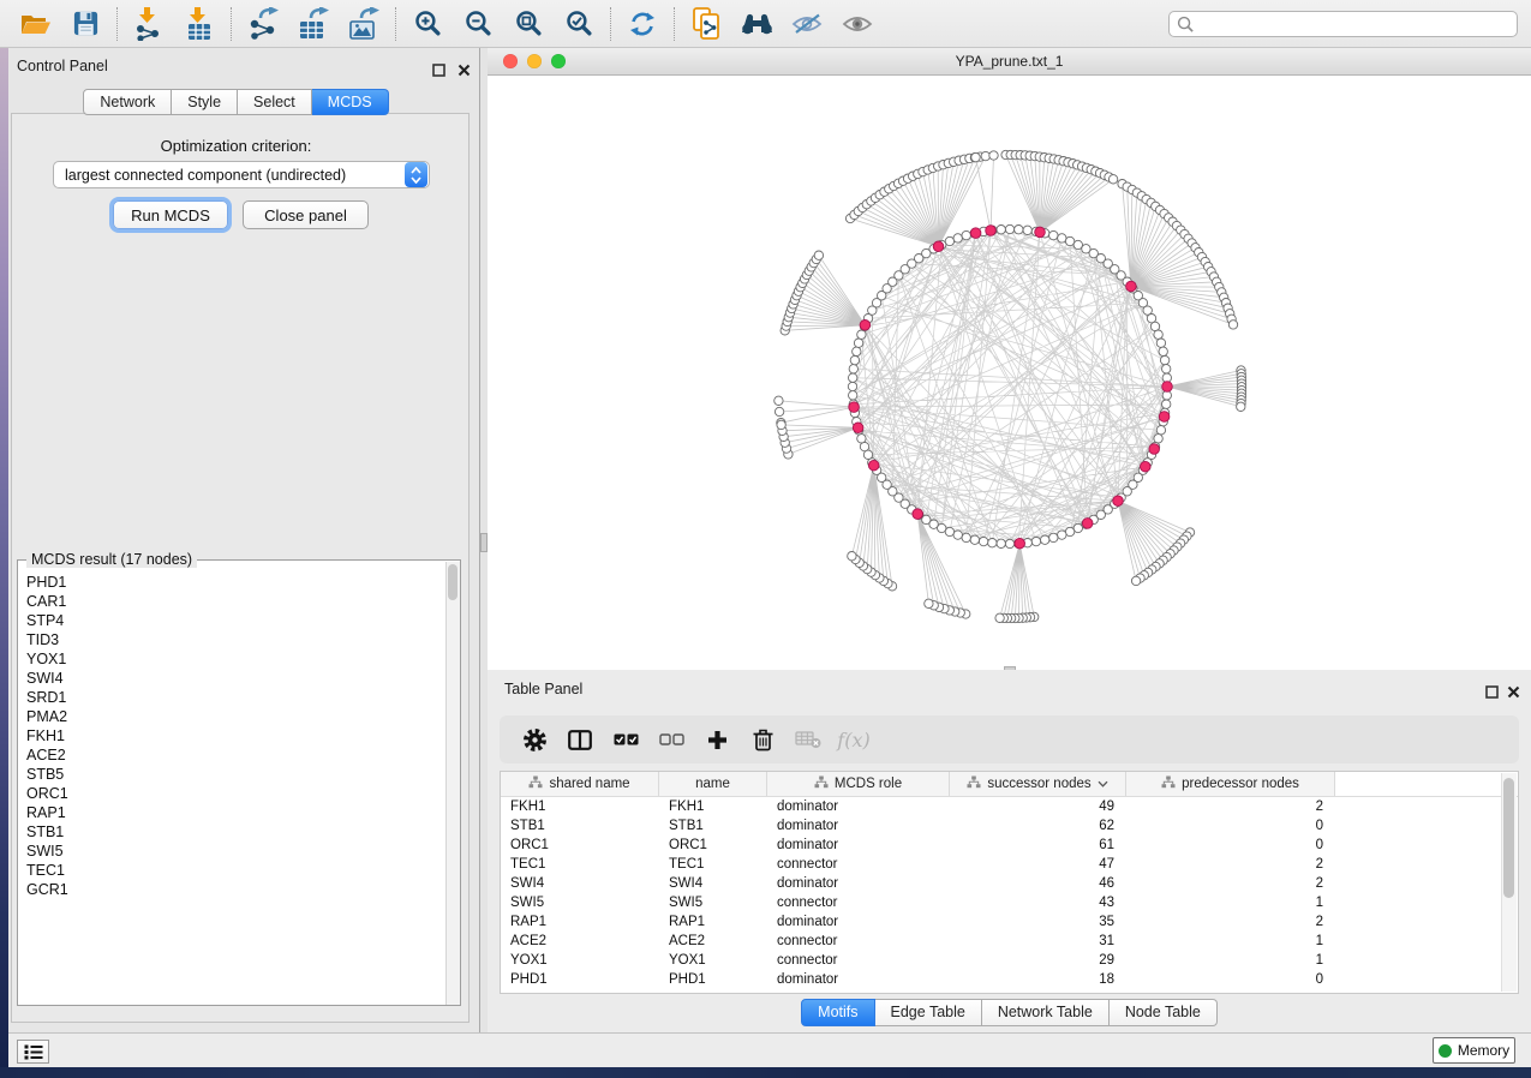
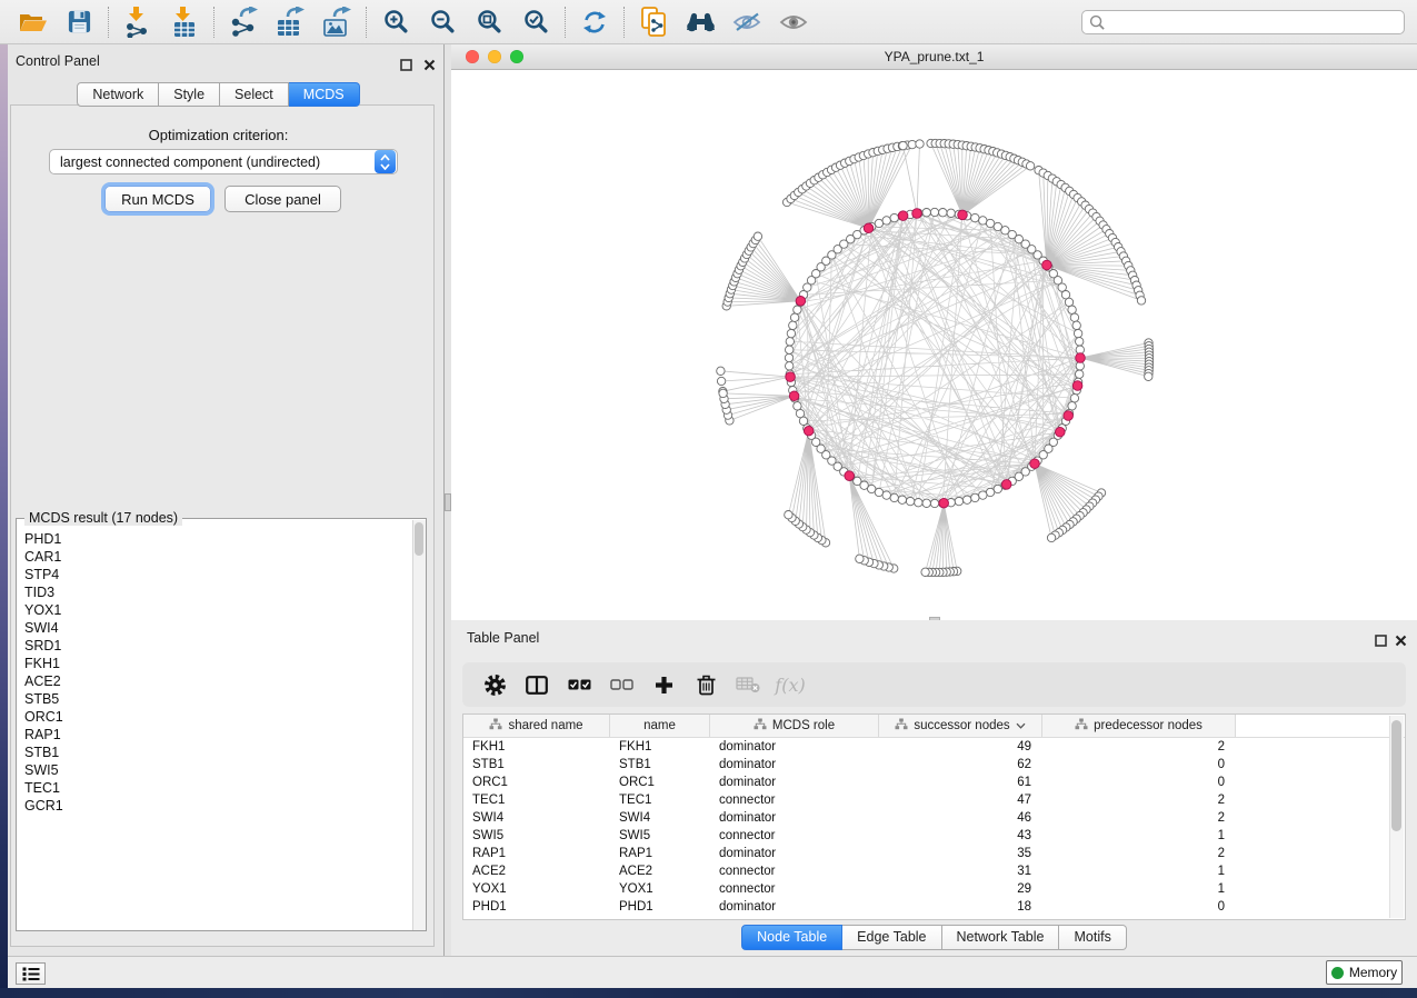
  Control Panel
  Network
  Style
  Select
  MCDS
  Optimization criterion:
  largest connected component (undirected)
  Run MCDS
  Close panel
  MCDS result (17 nodes)
  PHD1
  CAR1
  STP4
  TID3
  YOX1
  SWI4
  SRD1
- PMA2
  FKH1
  ACE2
  STB5
  ORC1
  RAP1
  STB1
  SWI5
  TEC1
  GCR1
  YPA_prune.txt_1
  Table Panel
  f(x)
  shared name
  name
  MCDS role
  successor nodes
  predecessor nodes
  FKH1
  FKH1
  dominator
  49
  2
  STB1
  STB1
  dominator
  62
  0
  ORC1
  ORC1
  dominator
  61
  0
  TEC1
  TEC1
  connector
  47
  2
  SWI4
  SWI4
  dominator
  46
  2
  SWI5
  SWI5
  connector
  43
  1
  RAP1
  RAP1
  dominator
  35
  2
  ACE2
  ACE2
  connector
  31
  1
  YOX1
  YOX1
  connector
  29
  1
  PHD1
  PHD1
  dominator
  18
  0
- Motifs
+ Node Table
  Edge Table
  Network Table
- Node Table
+ Motifs
  Memory
